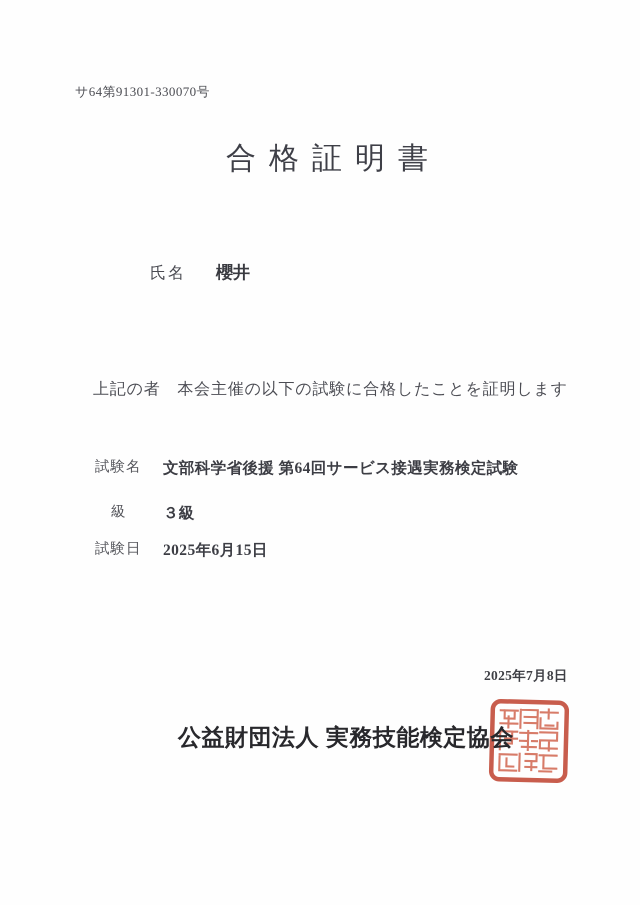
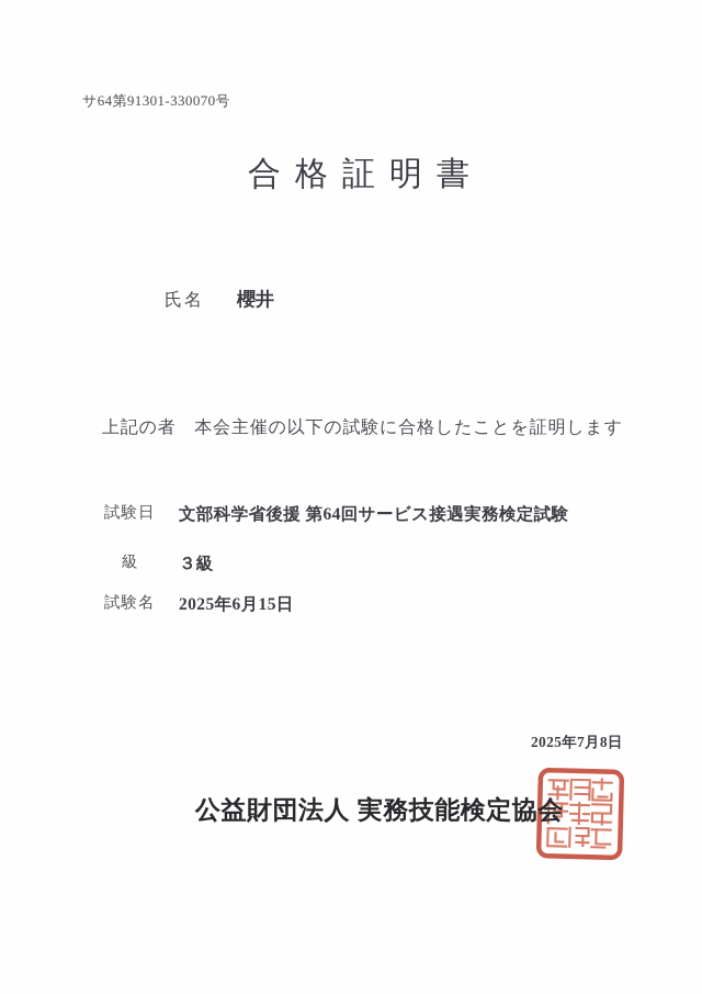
  サ64第91301-330070号
  合格証明書
  氏名 櫻井
  上記の者 本会主催の以下の試験に合格したことを証明します
- 試験名
+ 試験日
  文部科学省後援 第64回サービス接遇実務検定試験
  級
  ３級
- 試験日
+ 試験名
  2025年6月15日
  2025年7月8日
  公益財団法人 実務技能検定協会
